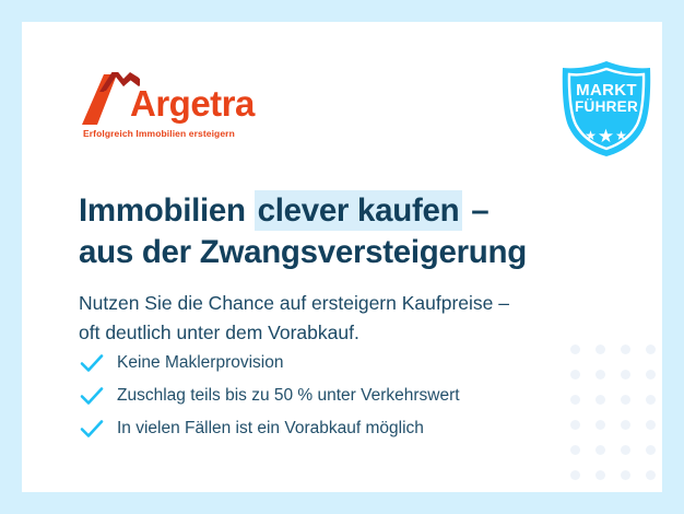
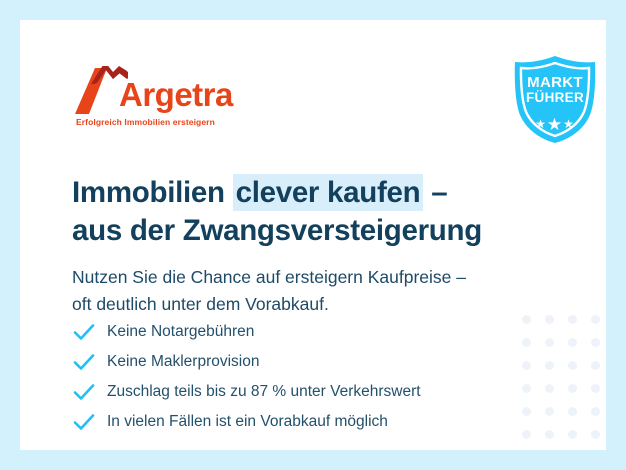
  Argetra
  Erfolgreich Immobilien ersteigern
  MARKT
  FÜHRER
  ★★★
  Immobilien clever kaufen –
  aus der Zwangsversteigerung
  Nutzen Sie die Chance auf ersteigern Kaufpreise –
  oft deutlich unter dem Vorabkauf.
+ Keine Notargebühren
  Keine Maklerprovision
- Zuschlag teils bis zu 50 % unter Verkehrswert
+ Zuschlag teils bis zu 87 % unter Verkehrswert
  In vielen Fällen ist ein Vorabkauf möglich
